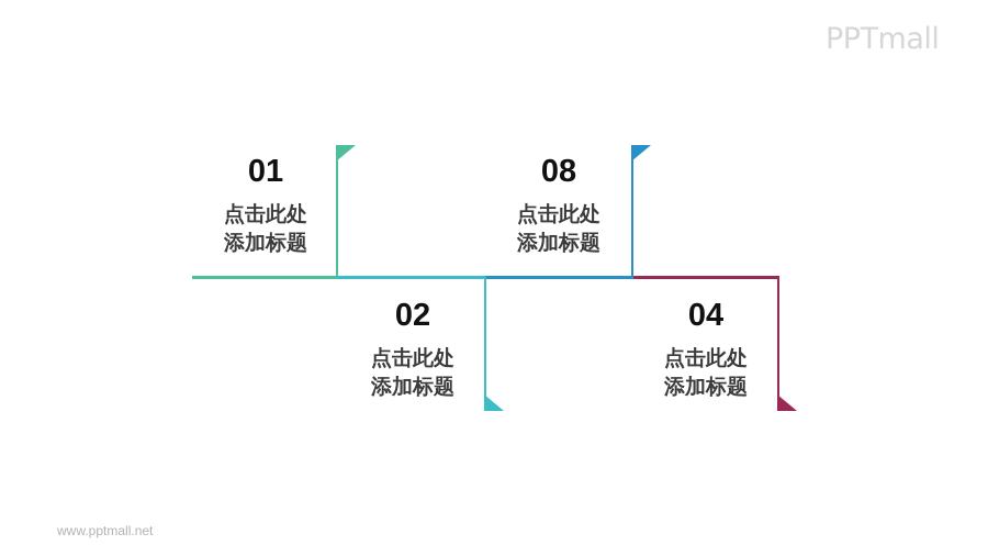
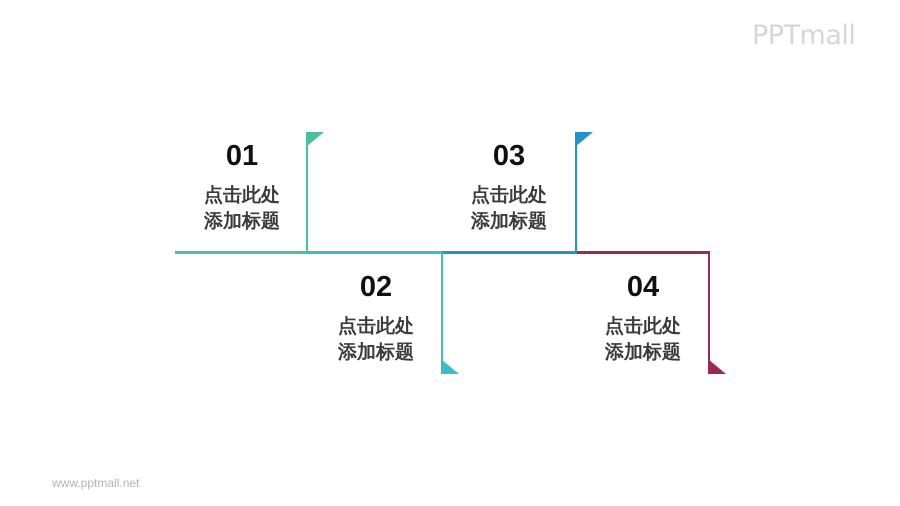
  PPTmall
  01
  点击此处
  添加标题
- 08
+ 03
  点击此处
  添加标题
  02
  点击此处
  添加标题
  04
  点击此处
  添加标题
  www.pptmall.net
